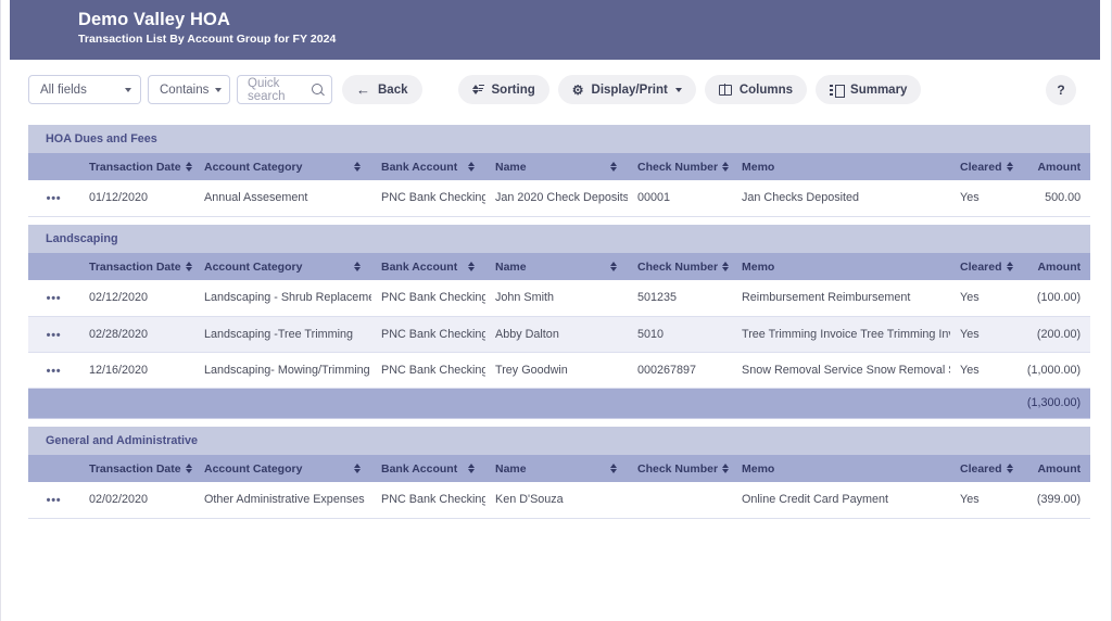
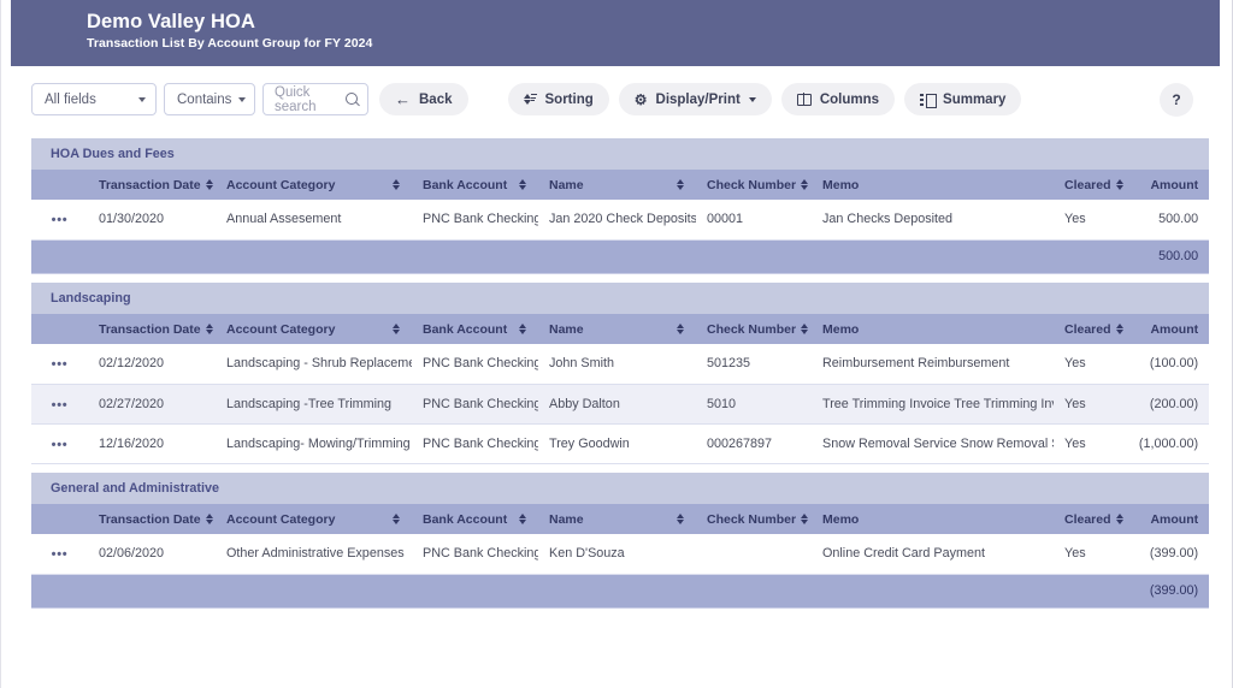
  Demo Valley HOA
  Transaction List By Account Group for FY 2024
  All fields
  Contains
  Quick search
  ←
  Back
  Sorting
  ⚙
  Display/Print
  Columns
  Summary
  ?
  HOA Dues and Fees
  	Transaction Date	Account Category	Bank Account	Name	Check Number	Memo	Cleared	Amount
- •••	01/12/2020	Annual Assesement	PNC Bank Checking	Jan 2020 Check Deposits	00001	Jan Checks Deposited	Yes	500.00
+ •••	01/30/2020	Annual Assesement	PNC Bank Checking	Jan 2020 Check Deposits	00001	Jan Checks Deposited	Yes	500.00
+ 	500.00
  Landscaping
  	Transaction Date	Account Category	Bank Account	Name	Check Number	Memo	Cleared	Amount
  •••	02/12/2020	Landscaping - Shrub Replacem	PNC Bank Checking	John Smith	501235	Reimbursement Reimbursement	Yes	(100.00)
- •••	02/28/2020	Landscaping -Tree Trimming	PNC Bank Checking	Abby Dalton	5010	Tree Trimming Invoice Tree Trimming In	Yes	(200.00)
+ •••	02/27/2020	Landscaping -Tree Trimming	PNC Bank Checking	Abby Dalton	5010	Tree Trimming Invoice Tree Trimming In	Yes	(200.00)
  •••	12/16/2020	Landscaping- Mowing/Trimming	PNC Bank Checking	Trey Goodwin	000267897	Snow Removal Service Snow Removal	Yes	(1,000.00)
- 	(1,300.00)
  General and Administrative
  	Transaction Date	Account Category	Bank Account	Name	Check Number	Memo	Cleared	Amount
- •••	02/02/2020	Other Administrative Expenses	PNC Bank Checking	Ken D'Souza		Online Credit Card Payment	Yes	(399.00)
+ •••	02/06/2020	Other Administrative Expenses	PNC Bank Checking	Ken D'Souza		Online Credit Card Payment	Yes	(399.00)
+ 	(399.00)
